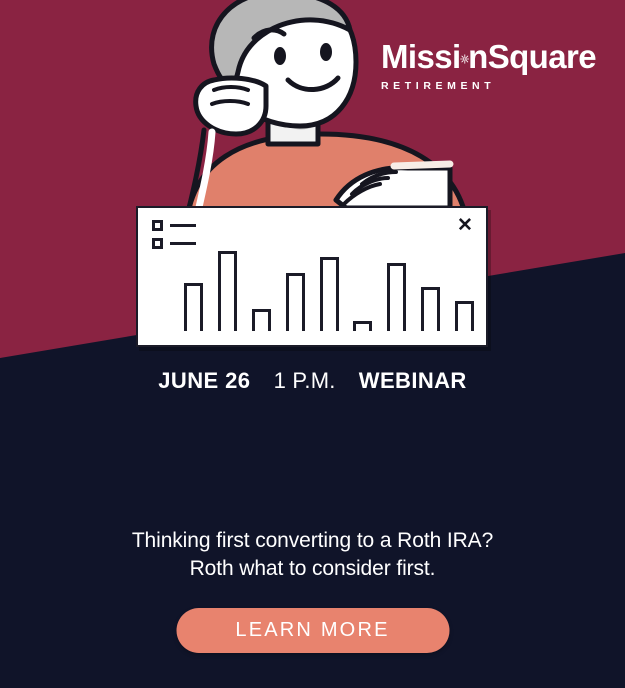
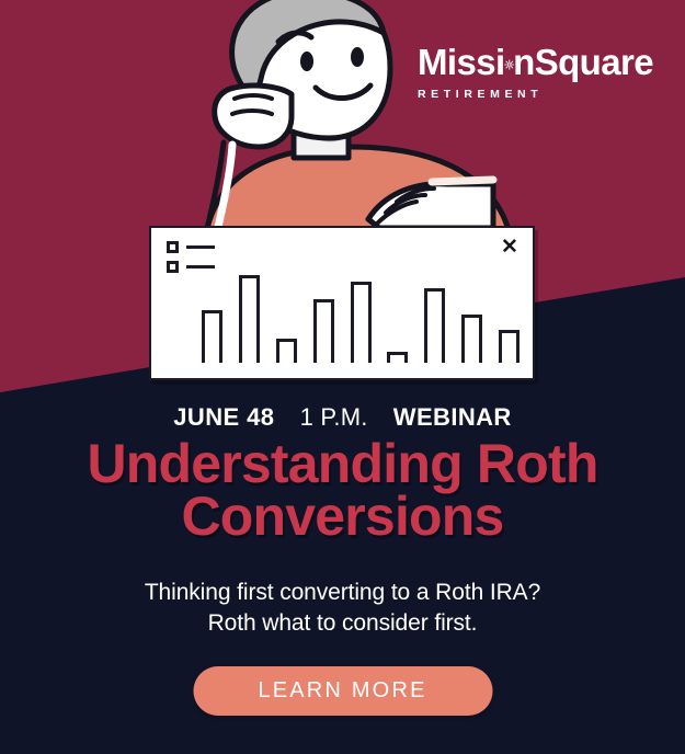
  Missi
  n
  Square
  RETIREMENT
  ✕
- JUNE 26 1 P.M. WEBINAR
+ JUNE 48 1 P.M. WEBINAR
+ Understanding Roth
+ Conversions
  Thinking first converting to a Roth IRA?
  Roth what to consider first.
  LEARN MORE
